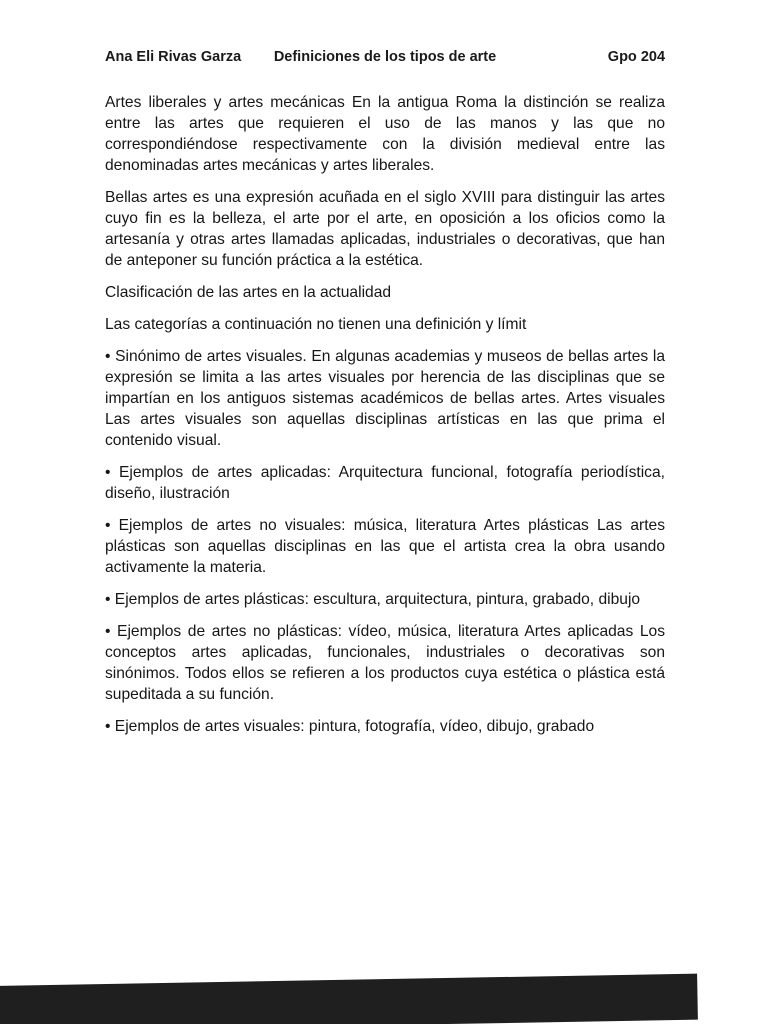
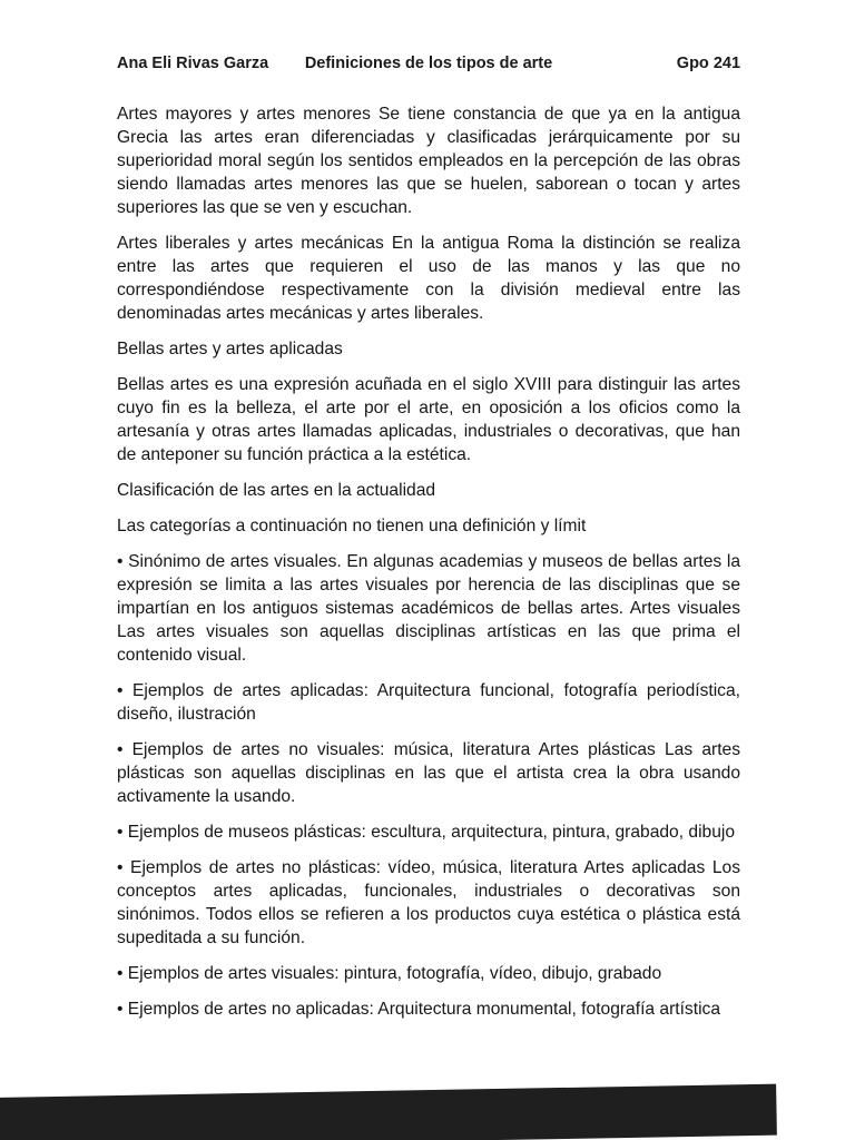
  Ana Eli Rivas Garza
  Definiciones de los tipos de arte
- Gpo 204
+ Gpo 241
+ Artes mayores y artes menores Se tiene constancia de que ya en la antigua Grecia las artes eran diferenciadas y clasificadas jerárquicamente por su superioridad moral según los sentidos empleados en la percepción de las obras siendo llamadas artes menores las que se huelen, saborean o tocan y artes superiores las que se ven y escuchan.
  Artes liberales y artes mecánicas En la antigua Roma la distinción se realiza entre las artes que requieren el uso de las manos y las que no correspondiéndose respectivamente con la división medieval entre las denominadas artes mecánicas y artes liberales.
+ Bellas artes y artes aplicadas
  Bellas artes es una expresión acuñada en el siglo XVIII para distinguir las artes cuyo fin es la belleza, el arte por el arte, en oposición a los oficios como la artesanía y otras artes llamadas aplicadas, industriales o decorativas, que han de anteponer su función práctica a la estética.
  Clasificación de las artes en la actualidad
  Las categorías a continuación no tienen una definición y límit
  • Sinónimo de artes visuales. En algunas academias y museos de bellas artes la expresión se limita a las artes visuales por herencia de las disciplinas que se impartían en los antiguos sistemas académicos de bellas artes. Artes visuales Las artes visuales son aquellas disciplinas artísticas en las que prima el contenido visual.
  • Ejemplos de artes aplicadas: Arquitectura funcional, fotografía periodística, diseño, ilustración
- • Ejemplos de artes no visuales: música, literatura Artes plásticas Las artes plásticas son aquellas disciplinas en las que el artista crea la obra usando activamente la materia.
+ • Ejemplos de artes no visuales: música, literatura Artes plásticas Las artes plásticas son aquellas disciplinas en las que el artista crea la obra usando activamente la usando.
- • Ejemplos de artes plásticas: escultura, arquitectura, pintura, grabado, dibujo
+ • Ejemplos de museos plásticas: escultura, arquitectura, pintura, grabado, dibujo
  • Ejemplos de artes no plásticas: vídeo, música, literatura Artes aplicadas Los conceptos artes aplicadas, funcionales, industriales o decorativas son sinónimos. Todos ellos se refieren a los productos cuya estética o plástica está supeditada a su función.
  • Ejemplos de artes visuales: pintura, fotografía, vídeo, dibujo, grabado
+ • Ejemplos de artes no aplicadas: Arquitectura monumental, fotografía artística
